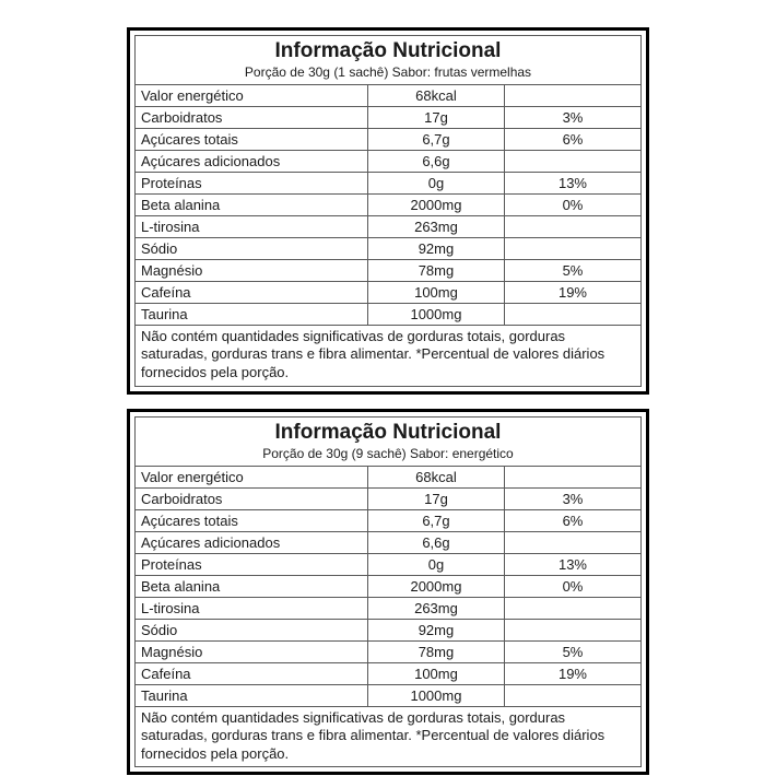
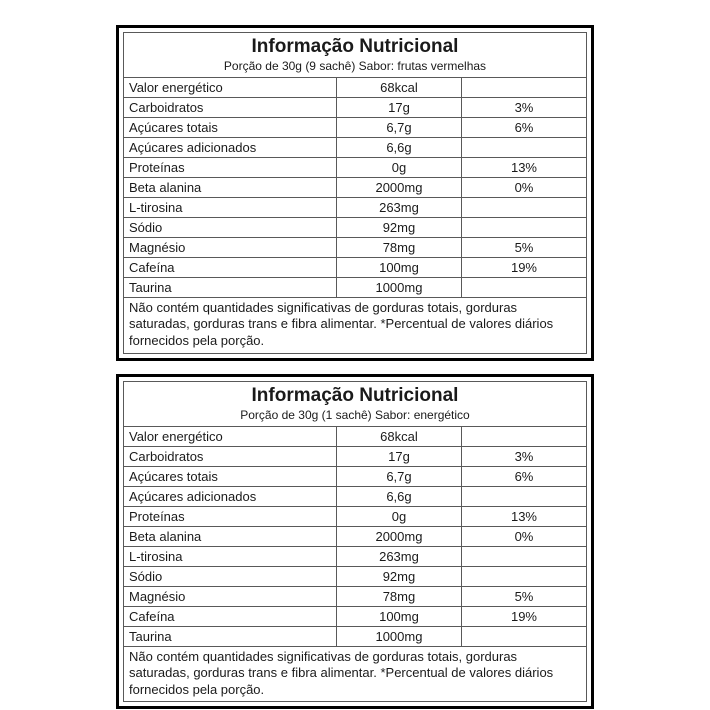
- Informação Nutricional Porção de 30g (1 sachê) Sabor: frutas vermelhas
+ Informação Nutricional Porção de 30g (9 sachê) Sabor: frutas vermelhas
  Valor energético	68kcal
  Carboidratos	17g	3%
  Açúcares totais	6,7g	6%
  Açúcares adicionados	6,6g
  Proteínas	0g	13%
  Beta alanina	2000mg	0%
  L-tirosina	263mg
  Sódio	92mg
  Magnésio	78mg	5%
  Cafeína	100mg	19%
  Taurina	1000mg
  Não contém quantidades significativas de gorduras totais, gorduras saturadas, gorduras trans e fibra alimentar. *Percentual de valores diários fornecidos pela porção.
- Informação Nutricional Porção de 30g (9 sachê) Sabor: energético
+ Informação Nutricional Porção de 30g (1 sachê) Sabor: energético
  Valor energético	68kcal
  Carboidratos	17g	3%
  Açúcares totais	6,7g	6%
  Açúcares adicionados	6,6g
  Proteínas	0g	13%
  Beta alanina	2000mg	0%
  L-tirosina	263mg
  Sódio	92mg
  Magnésio	78mg	5%
  Cafeína	100mg	19%
  Taurina	1000mg
  Não contém quantidades significativas de gorduras totais, gorduras saturadas, gorduras trans e fibra alimentar. *Percentual de valores diários fornecidos pela porção.
